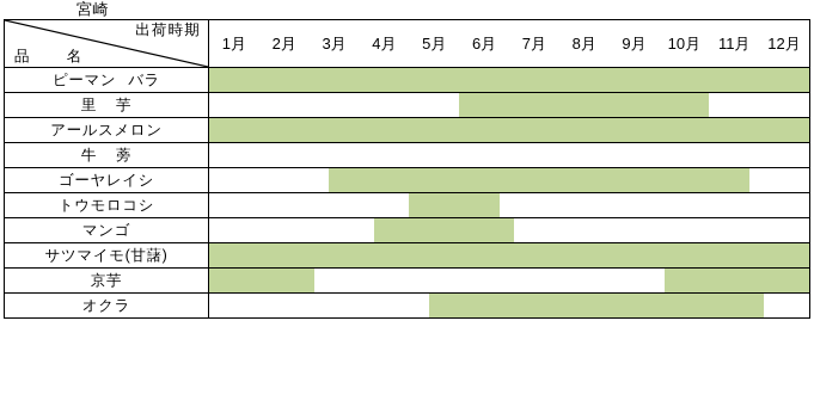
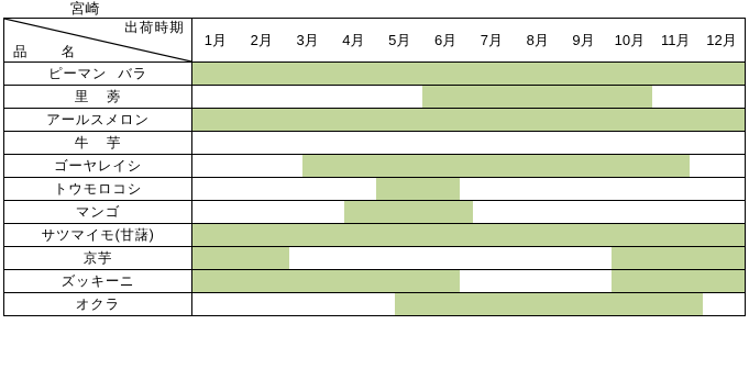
  宮崎
  出荷時期 品 名	1月 2月 3月 4月 5月 6月 7月 8月 9月 10月 11月 12月
  ピーマン バラ
- 里 芋
+ 里 蒡
  アールスメロン
- 牛 蒡
+ 牛 芋
  ゴーヤレイシ
  トウモロコシ
  マンゴ
  サツマイモ(甘藷)
  京芋
+ ズッキーニ
  オクラ
